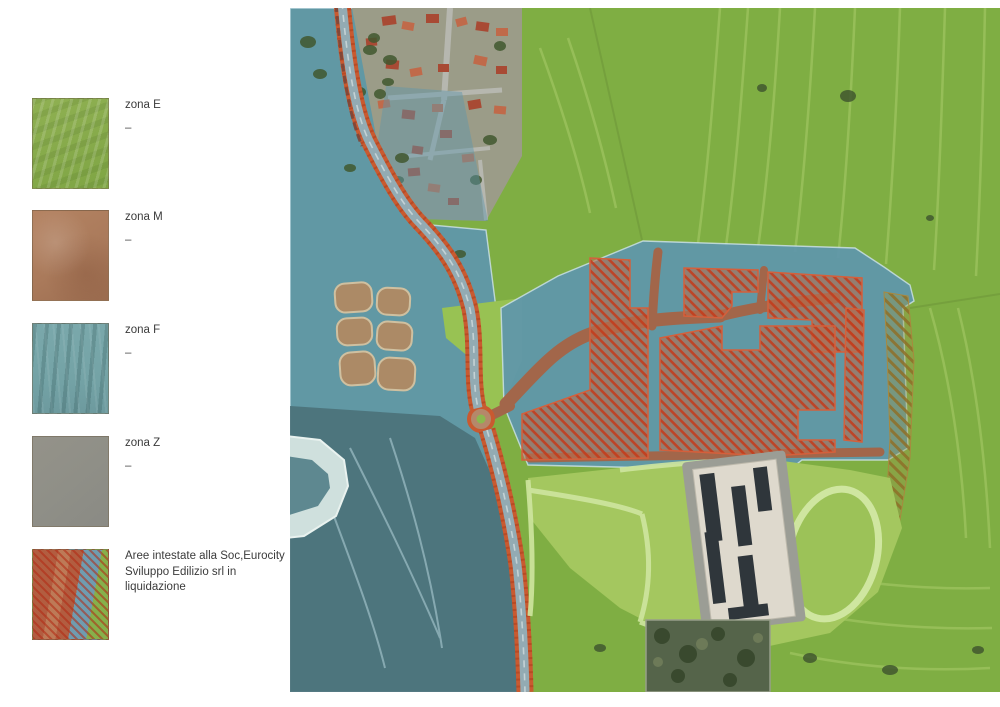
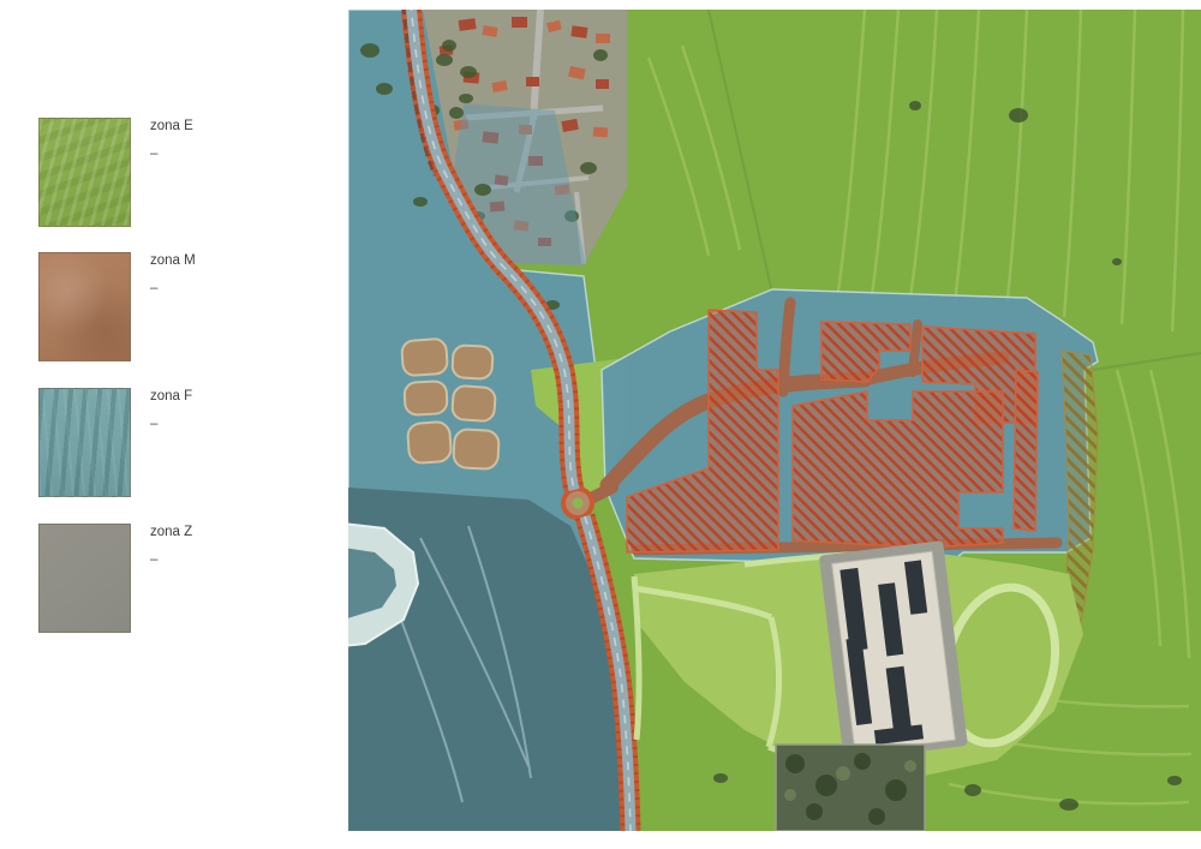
  zona E
  –
  zona M
  –
  zona F
  –
  zona Z
  –
- Aree intestate alla Soc,Eurocity Sviluppo Edilizio srl in liquidazione
